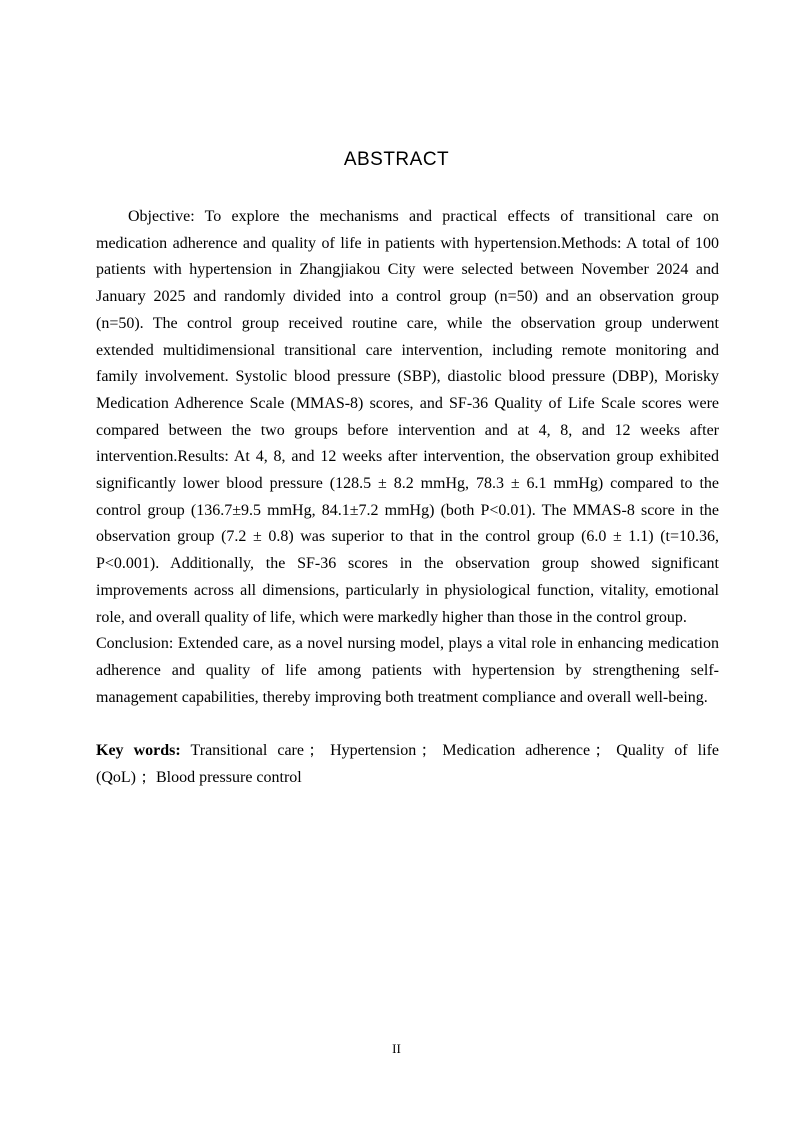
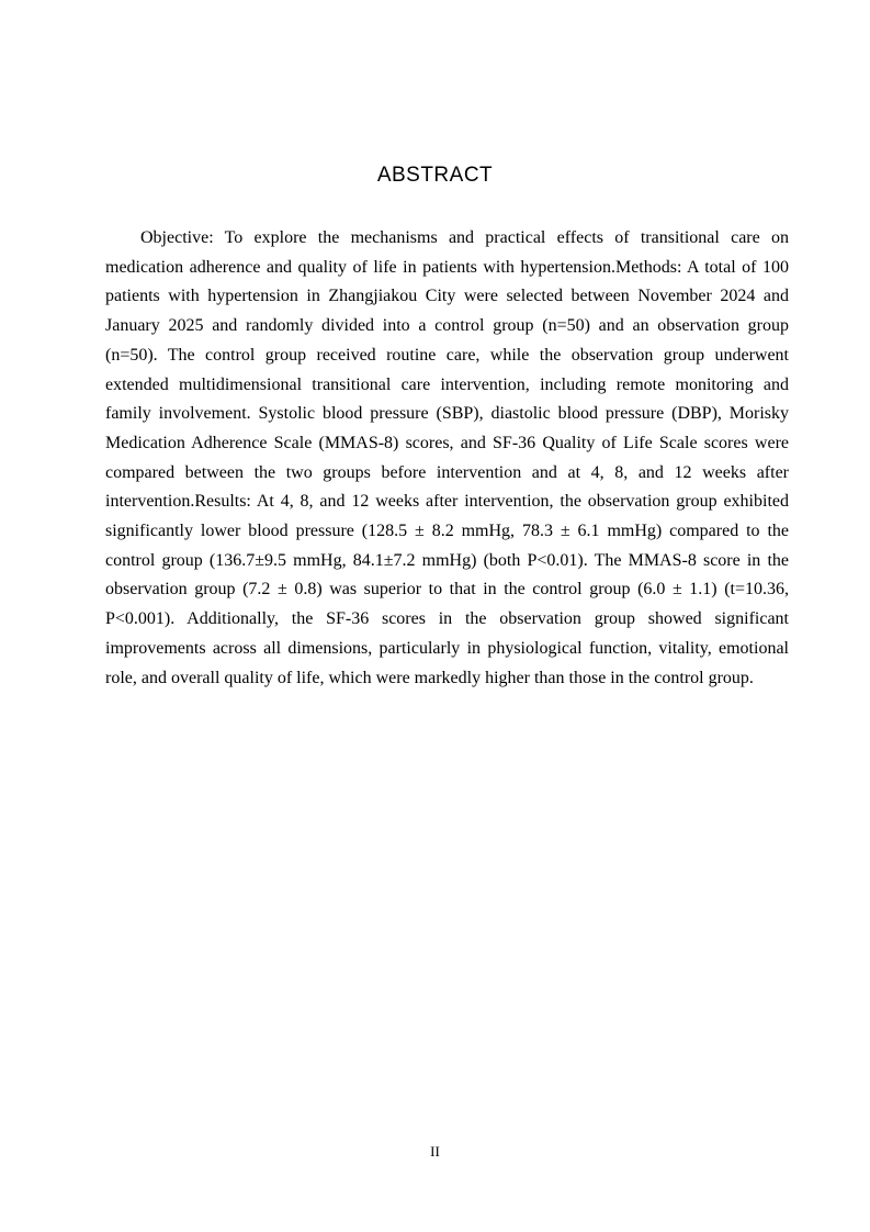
  ABSTRACT
  Objective: To explore the mechanisms and practical effects of transitional care on medication adherence and quality of life in patients with hypertension.Methods: A total of 100 patients with hypertension in Zhangjiakou City were selected between November 2024 and January 2025 and randomly divided into a control group (n=50) and an observation group (n=50). The control group received routine care, while the observation group underwent extended multidimensional transitional care intervention, including remote monitoring and family involvement. Systolic blood pressure (SBP), diastolic blood pressure (DBP), Morisky Medication Adherence Scale (MMAS-8) scores, and SF-36 Quality of Life Scale scores were compared between the two groups before intervention and at 4, 8, and 12 weeks after intervention.Results: At 4, 8, and 12 weeks after intervention, the observation group exhibited significantly lower blood pressure (128.5 ± 8.2 mmHg, 78.3 ± 6.1 mmHg) compared to the control group (136.7±9.5 mmHg, 84.1±7.2 mmHg) (both P<0.01). The MMAS-8 score in the observation group (7.2 ± 0.8) was superior to that in the control group (6.0 ± 1.1) (t=10.36, P<0.001). Additionally, the SF-36 scores in the observation group showed significant improvements across all dimensions, particularly in physiological function, vitality, emotional role, and overall quality of life, which were markedly higher than those in the control group.
- Conclusion: Extended care, as a novel nursing model, plays a vital role in enhancing medication adherence and quality of life among patients with hypertension by strengthening self-management capabilities, thereby improving both treatment compliance and overall well-being.
- Key words: Transitional care； Hypertension； Medication adherence； Quality of life (QoL)； Blood pressure control
  II
